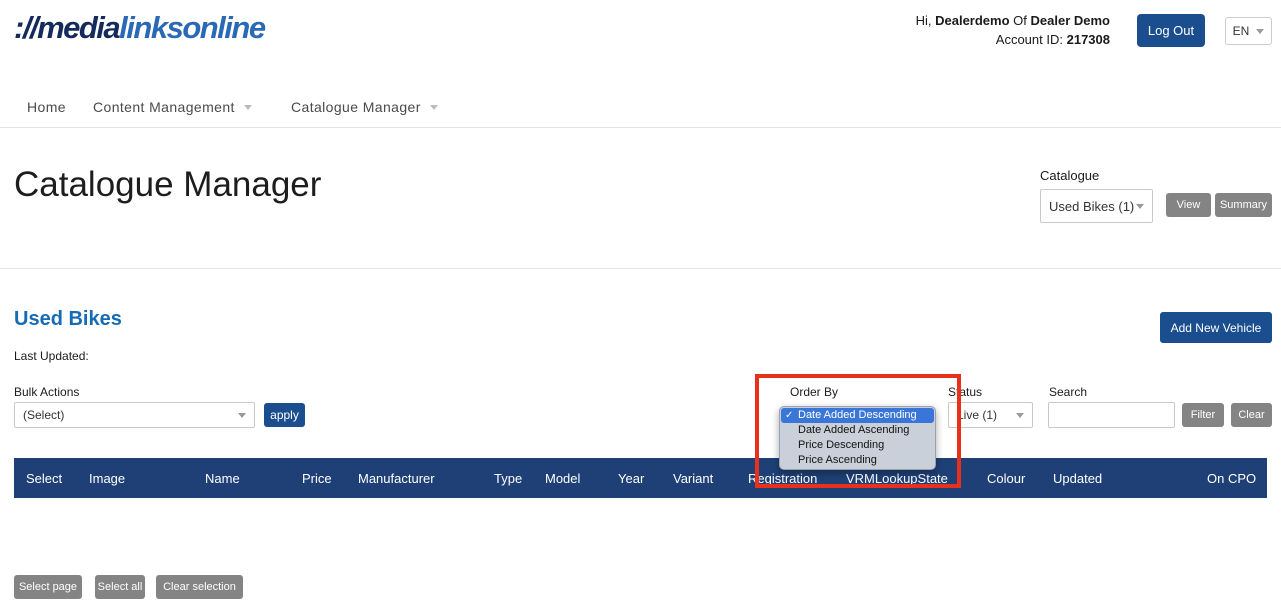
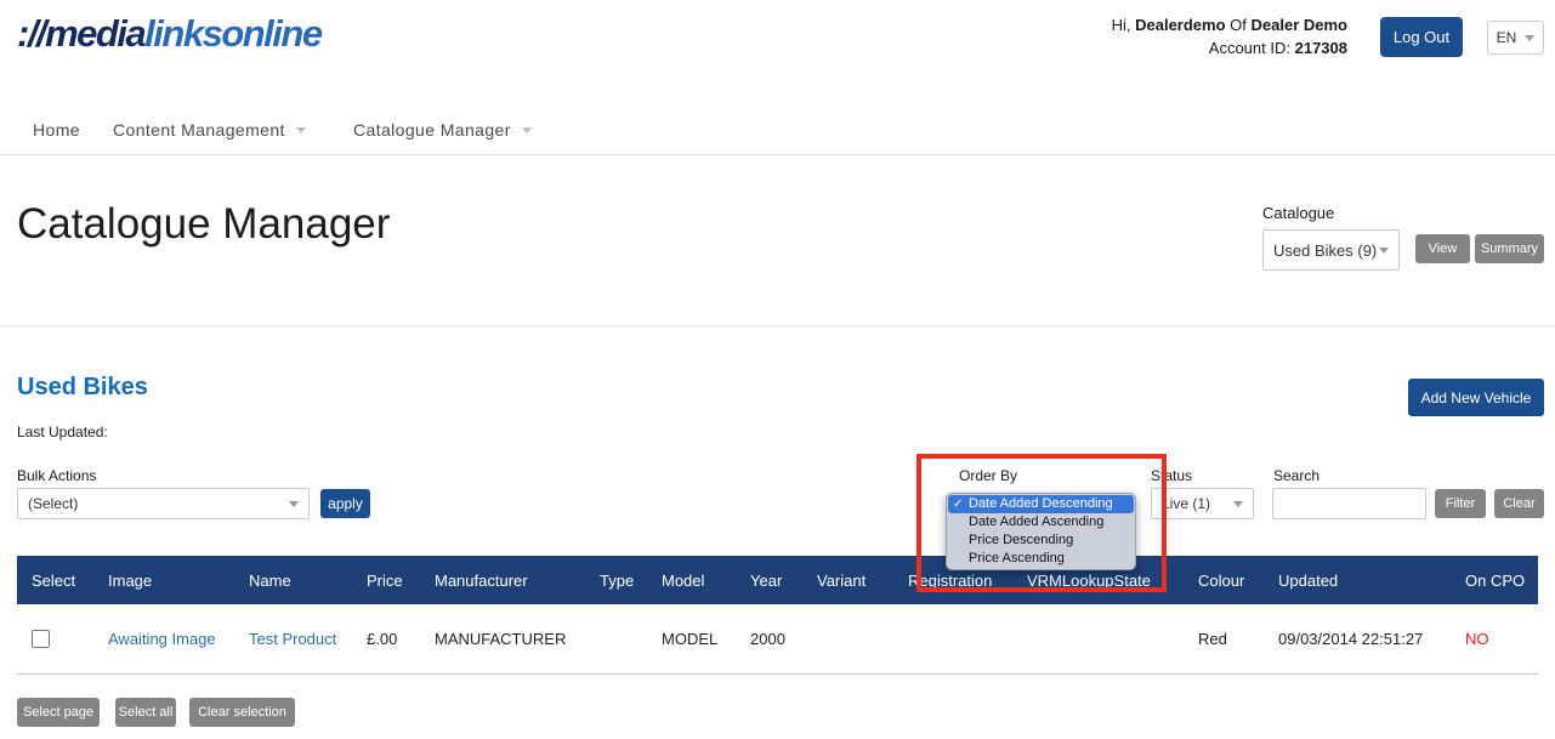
  ://medialinksonline
  Hi, Dealerdemo Of Dealer Demo
  Account ID: 217308
  Log Out
  EN
  Home
  Content Management
  Catalogue Manager
  Catalogue Manager
  Catalogue
- Used Bikes (1)
+ Used Bikes (9)
  View
  Summary
  Used Bikes
  Add New Vehicle
  Last Updated:
  Bulk Actions
  (Select)
  apply
  Order By
  Status
  Live (1)
  Search
  Filter
  Clear
  Select
  Image
  Name
  Price
  Manufacturer
  Type
  Model
  Year
  Variant
  Registration
  VRMLookupState
  Colour
  Updated
  On CPO
+ Awaiting Image
+ Test Product
+ £.00
+ MANUFACTURER
+ MODEL
+ 2000
+ Red
+ 09/03/2014 22:51:27
+ NO
  ✓
  Date Added Descending
  Date Added Ascending
  Price Descending
  Price Ascending
  Select page
  Select all
  Clear selection
